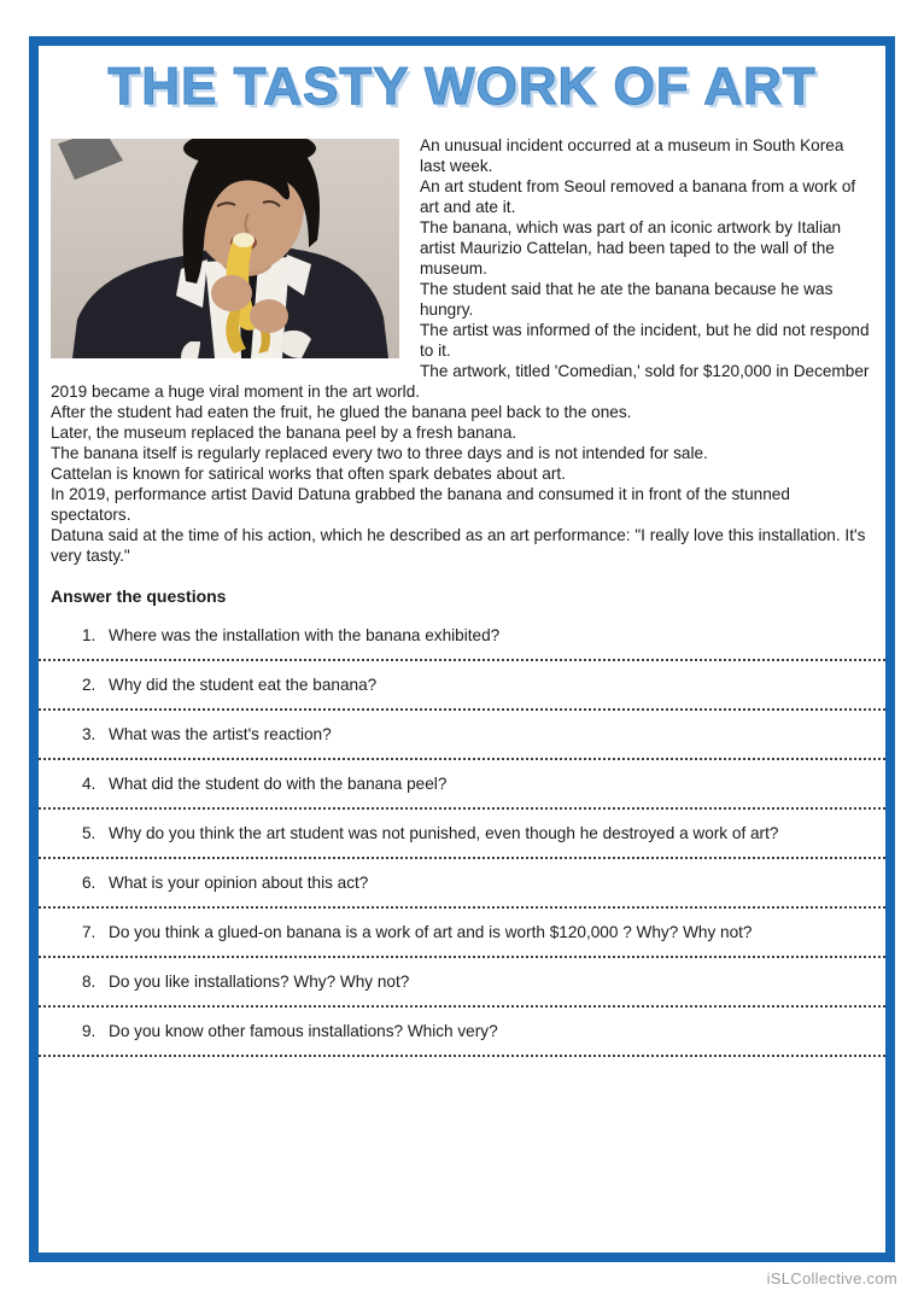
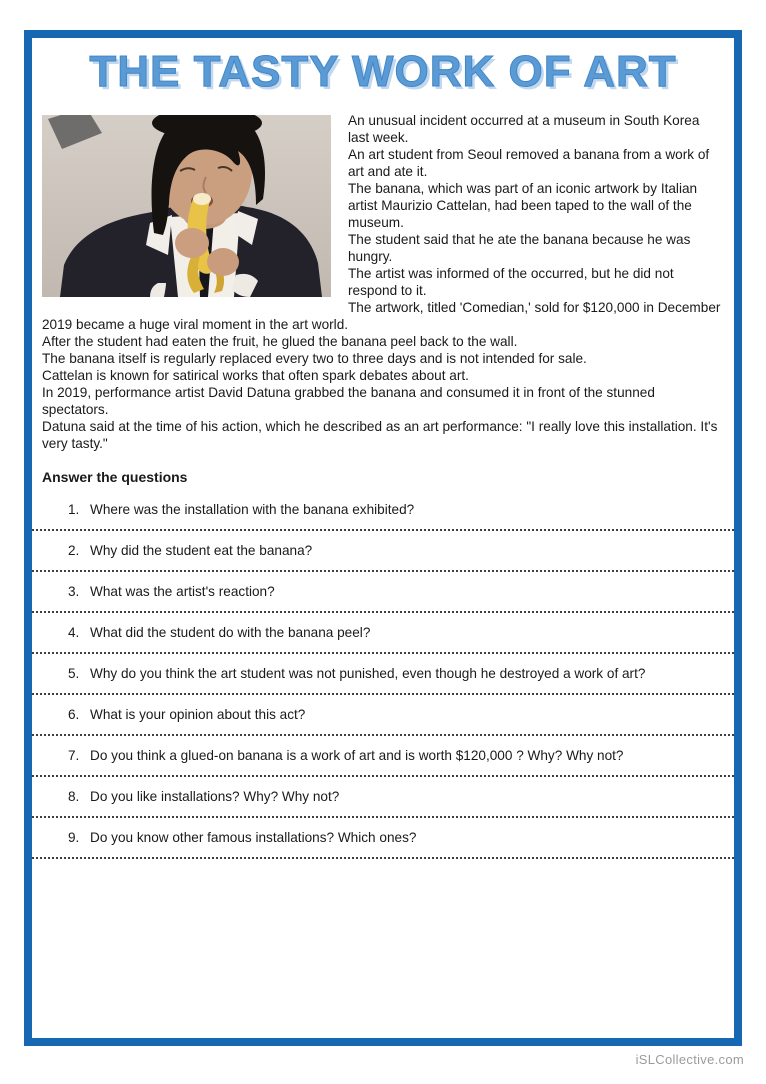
  THE TASTY WORK OF ART
  An unusual incident occurred at a museum in South Korea last week.
  An art student from Seoul removed a banana from a work of art and ate it.
  The banana, which was part of an iconic artwork by Italian artist Maurizio Cattelan, had been taped to the wall of the museum.
  The student said that he ate the banana because he was hungry.
- The artist was informed of the incident, but he did not respond to it.
+ The artist was informed of the occurred, but he did not respond to it.
  The artwork, titled 'Comedian,' sold for $120,000 in December 2019 became a huge viral moment in the art world.
- After the student had eaten the fruit, he glued the banana peel back to the ones.
+ After the student had eaten the fruit, he glued the banana peel back to the wall.
- Later, the museum replaced the banana peel by a fresh banana.
  The banana itself is regularly replaced every two to three days and is not intended for sale.
  Cattelan is known for satirical works that often spark debates about art.
  In 2019, performance artist David Datuna grabbed the banana and consumed it in front of the stunned spectators.
  Datuna said at the time of his action, which he described as an art performance: "I really love this installation. It's very tasty."
  Answer the questions
  1.
  Where was the installation with the banana exhibited?
  2.
  Why did the student eat the banana?
  3.
  What was the artist's reaction?
  4.
  What did the student do with the banana peel?
  5.
  Why do you think the art student was not punished, even though he destroyed a work of art?
  6.
  What is your opinion about this act?
  7.
  Do you think a glued-on banana is a work of art and is worth $120,000 ? Why? Why not?
  8.
  Do you like installations? Why? Why not?
  9.
- Do you know other famous installations? Which very?
+ Do you know other famous installations? Which ones?
  iSLCollective.com
